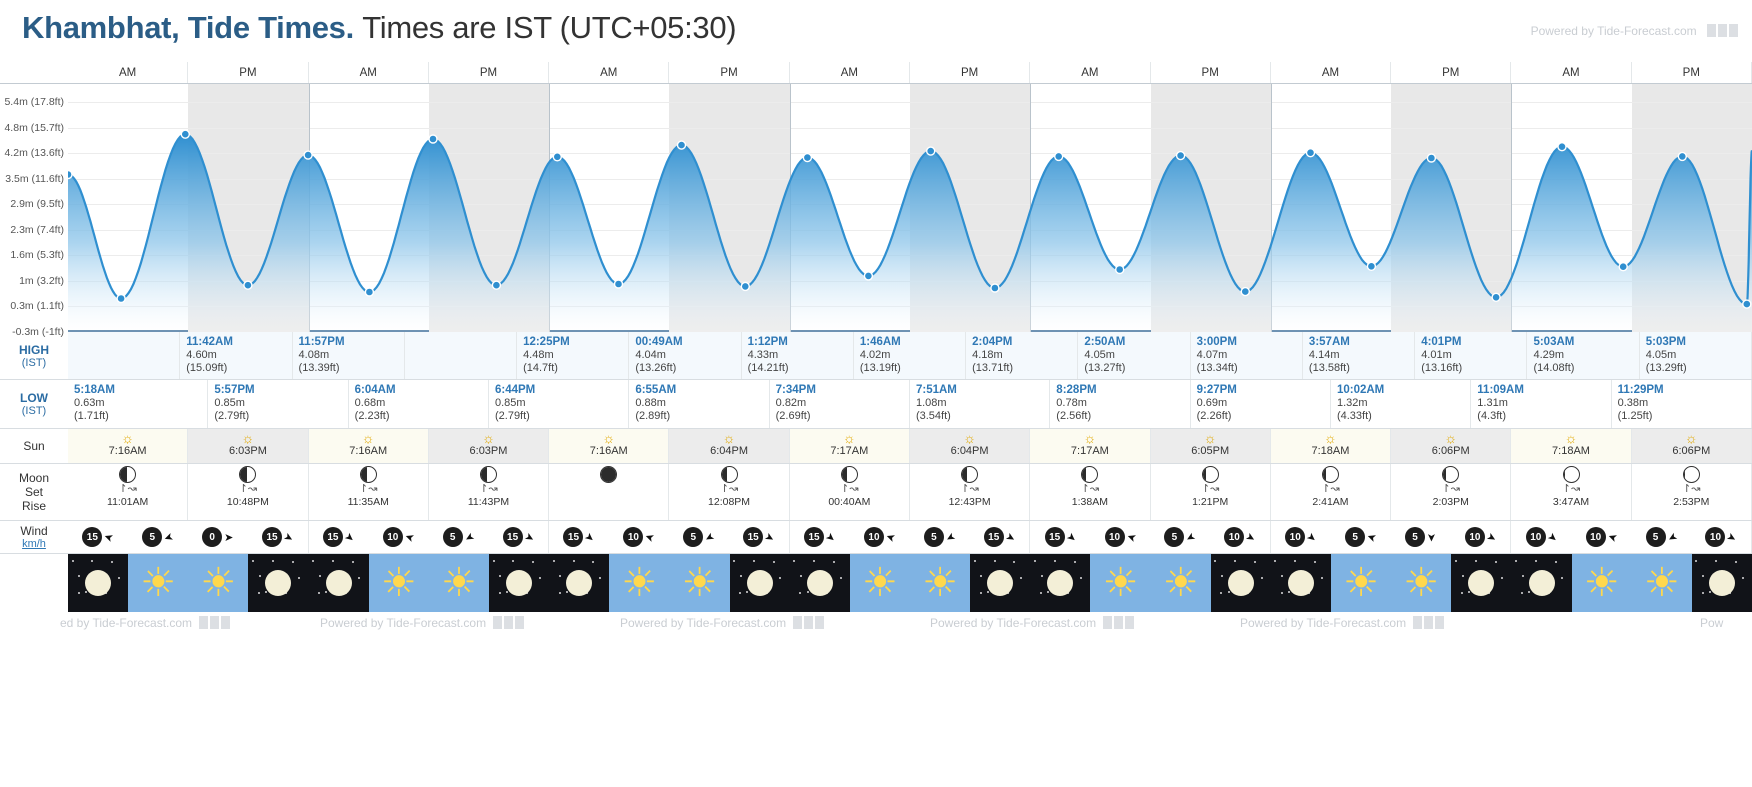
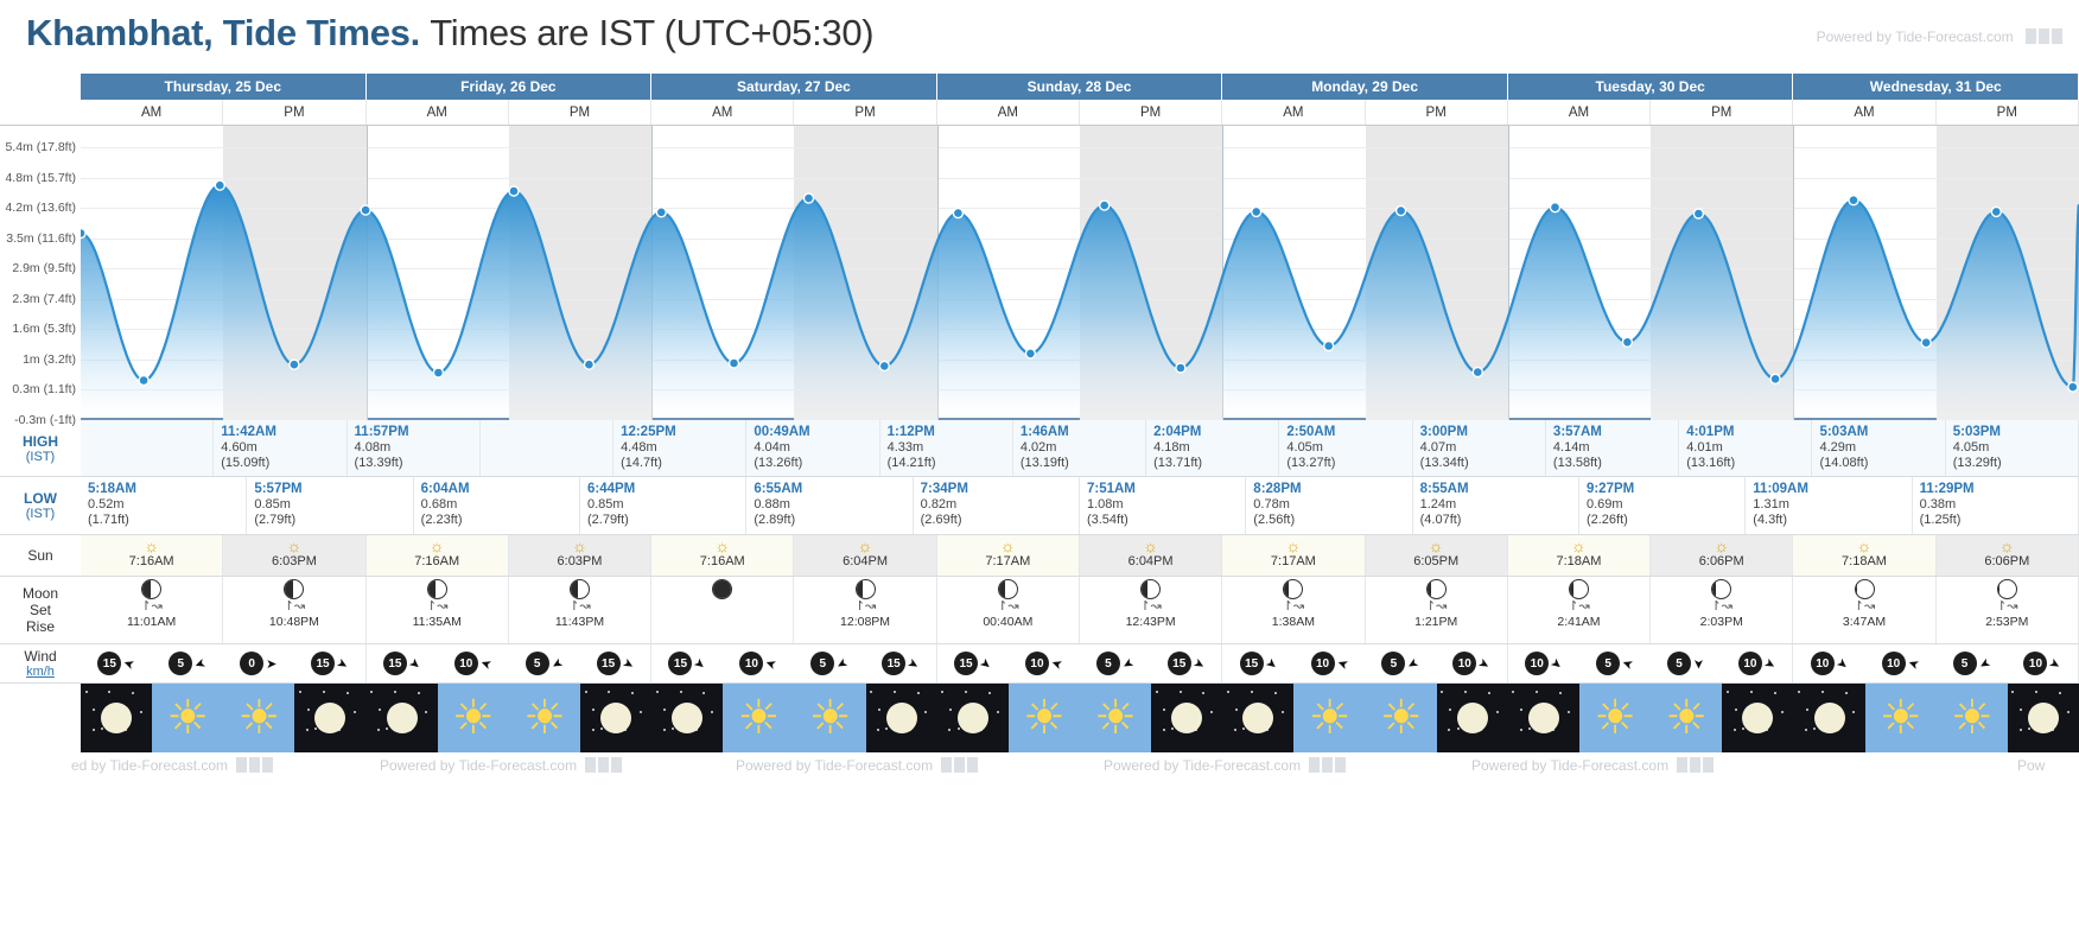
  Khambhat, Tide Times. Times are IST (UTC+05:30)
  Powered by Tide-Forecast.com
+ Thursday, 25 Dec
+ Friday, 26 Dec
+ Saturday, 27 Dec
+ Sunday, 28 Dec
+ Monday, 29 Dec
+ Tuesday, 30 Dec
+ Wednesday, 31 Dec
  AM
  PM
  AM
  PM
  AM
  PM
  AM
  PM
  AM
  PM
  AM
  PM
  AM
  PM
  5.4m (17.8ft)
  4.8m (15.7ft)
  4.2m (13.6ft)
  3.5m (11.6ft)
  2.9m (9.5ft)
  2.3m (7.4ft)
  1.6m (5.3ft)
  1m (3.2ft)
  0.3m (1.1ft)
  -0.3m (-1ft)
  HIGH
  (IST)
  11:42AM
  4.60m
  (15.09ft)
  11:57PM
  4.08m
  (13.39ft)
  12:25PM
  4.48m
  (14.7ft)
  00:49AM
  4.04m
  (13.26ft)
  1:12PM
  4.33m
  (14.21ft)
  1:46AM
  4.02m
  (13.19ft)
  2:04PM
  4.18m
  (13.71ft)
  2:50AM
  4.05m
  (13.27ft)
  3:00PM
  4.07m
  (13.34ft)
  3:57AM
  4.14m
  (13.58ft)
  4:01PM
  4.01m
  (13.16ft)
  5:03AM
  4.29m
  (14.08ft)
  5:03PM
  4.05m
  (13.29ft)
  LOW
  (IST)
  5:18AM
- 0.63m
+ 0.52m
  (1.71ft)
  5:57PM
  0.85m
  (2.79ft)
  6:04AM
  0.68m
  (2.23ft)
  6:44PM
  0.85m
  (2.79ft)
  6:55AM
  0.88m
  (2.89ft)
  7:34PM
  0.82m
  (2.69ft)
  7:51AM
  1.08m
  (3.54ft)
  8:28PM
  0.78m
  (2.56ft)
+ 8:55AM
+ 1.24m
+ (4.07ft)
  9:27PM
  0.69m
  (2.26ft)
- 10:02AM
- 1.32m
- (4.33ft)
  11:09AM
  1.31m
  (4.3ft)
  11:29PM
  0.38m
  (1.25ft)
  Sun
  ☼
  7:16AM
  ☼
  6:03PM
  ☼
  7:16AM
  ☼
  6:03PM
  ☼
  7:16AM
  ☼
  6:04PM
  ☼
  7:17AM
  ☼
  6:04PM
  ☼
  7:17AM
  ☼
  6:05PM
  ☼
  7:18AM
  ☼
  6:06PM
  ☼
  7:18AM
  ☼
  6:06PM
  Moon
  Set
  Rise
  ↾↝
  11:01AM
  ↾↝
  10:48PM
  ↾↝
  11:35AM
  ↾↝
  11:43PM
  ↾↝
  12:08PM
  ↾↝
  00:40AM
  ↾↝
  12:43PM
  ↾↝
  1:38AM
  ↾↝
  1:21PM
  ↾↝
  2:41AM
  ↾↝
  2:03PM
  ↾↝
  3:47AM
  ↾↝
  2:53PM
  Wind
  km/h
  15
  5
  0
  ➤
  15
  15
  10
  5
  15
  15
  10
  5
  15
  15
  10
  5
  15
  15
  10
  5
  10
  10
  5
  5
  10
  10
  10
  5
  10
  ☀
  ☀
  ☀
  ☀
  ☀
  ☀
  ☀
  ☀
  ☀
  ☀
  ☀
  ☀
  ☀
  ☀
  ed by Tide-Forecast.com
  Powered by Tide-Forecast.com
  Powered by Tide-Forecast.com
  Powered by Tide-Forecast.com
  Powered by Tide-Forecast.com
  Pow
